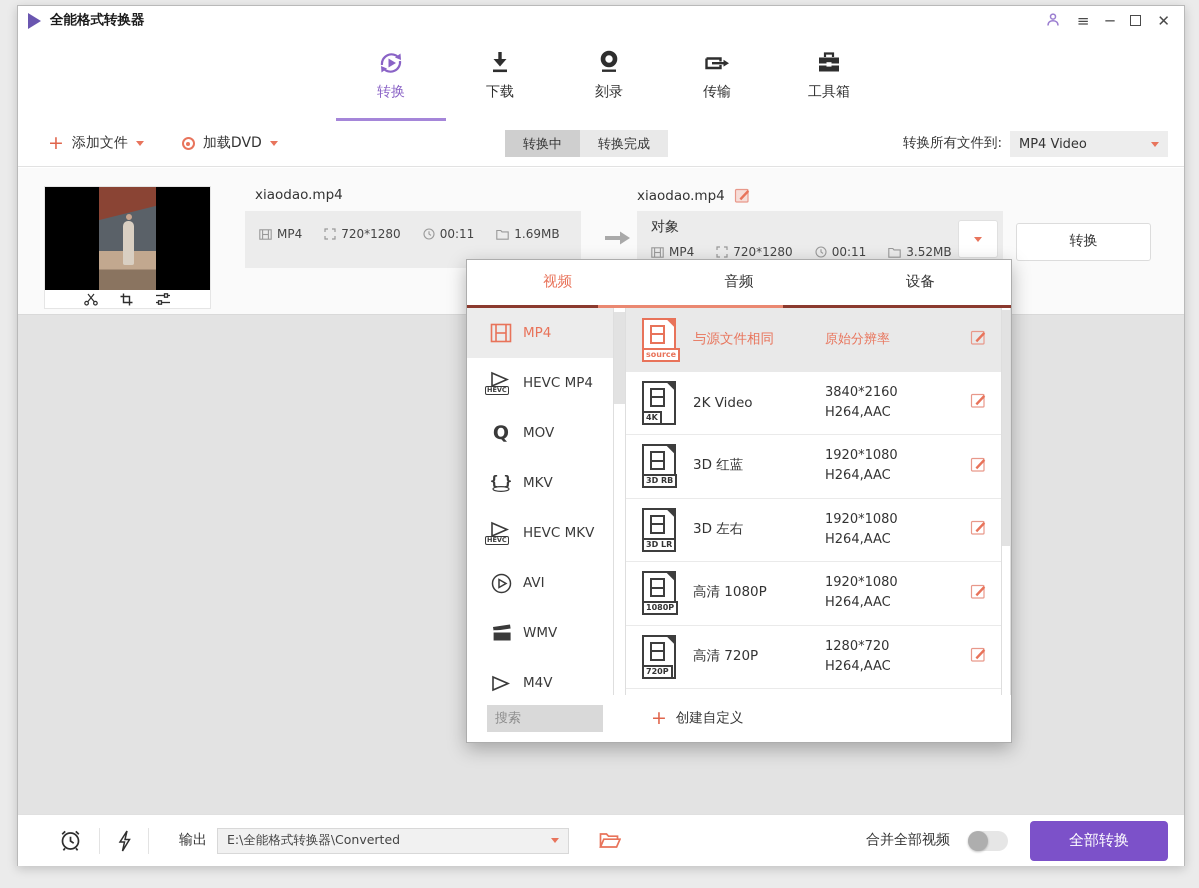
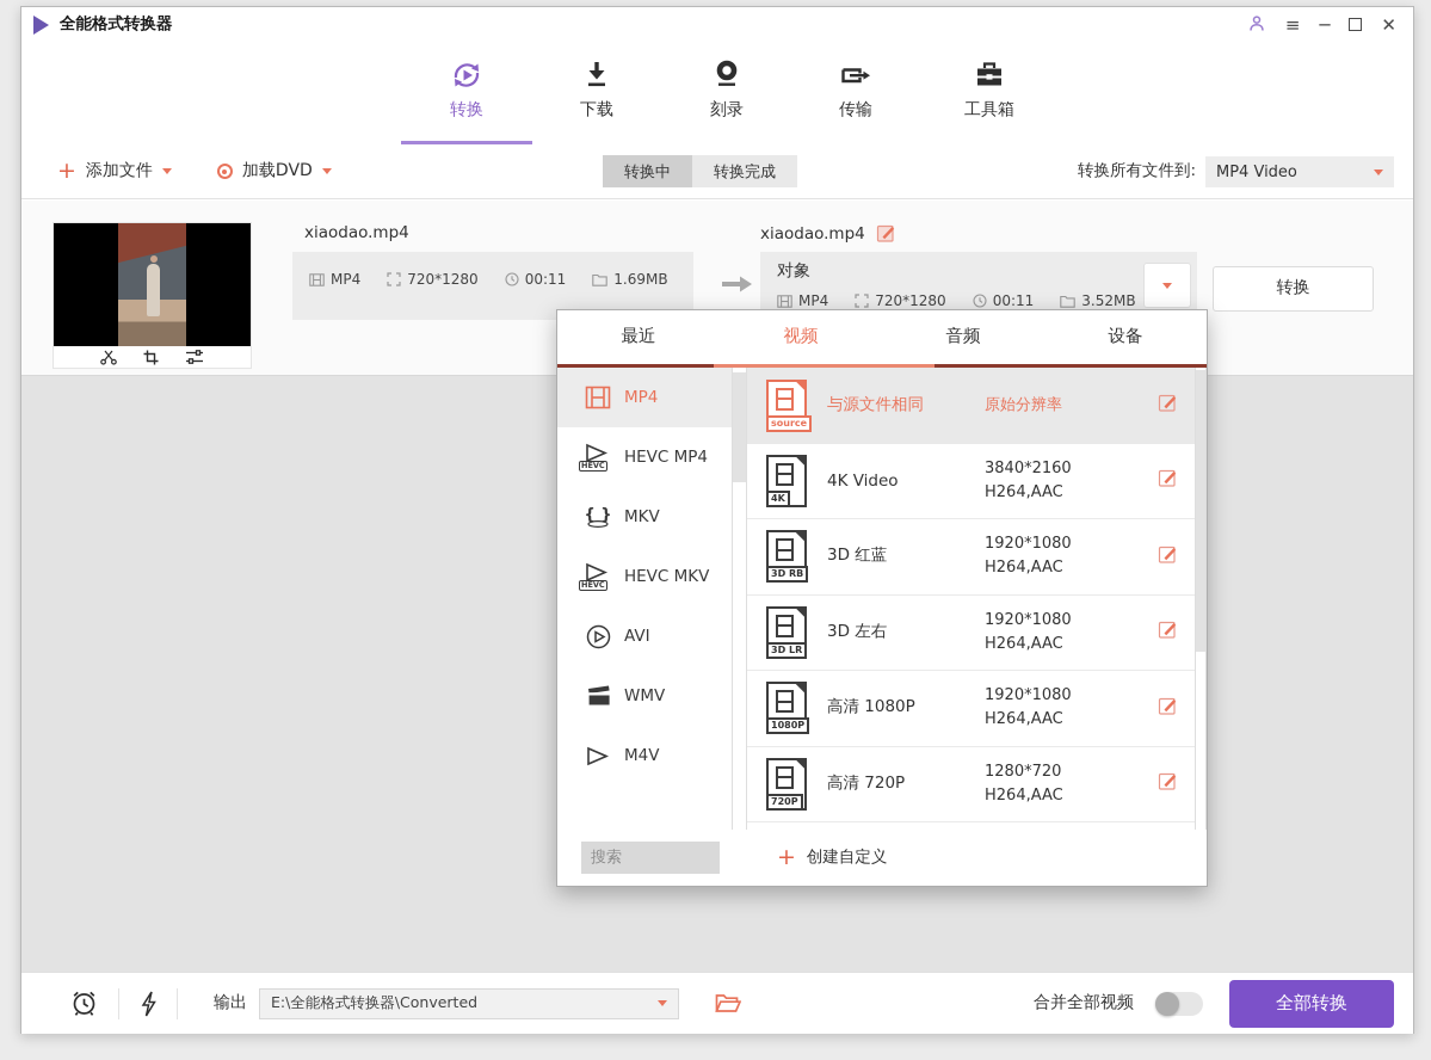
  全能格式转换器
  ≡
  ─
  ✕
  转换
  下载
  刻录
  传输
  工具箱
  +
  添加文件
  加载DVD
  转换中
  转换完成
  转换所有文件到:
  MP4 Video
  xiaodao.mp4
  MP4
  720*1280
  00:11
  1.69MB
  xiaodao.mp4
  对象
  MP4
  720*1280
  00:11
  3.52MB
  转换
+ 最近
  视频
  音频
  设备
  MP4
  HEVC
  HEVC MP4
- Q
- MOV
  { }
  MKV
  HEVC
  HEVC MKV
  AVI
  WMV
  M4V
  source
  与源文件相同
  原始分辨率
  4K
- 2K Video
+ 4K Video
  3840*2160
  H264,AAC
  3D RB
  3D 红蓝
  1920*1080
  H264,AAC
  3D LR
  3D 左右
  1920*1080
  H264,AAC
  1080P
  高清 1080P
  1920*1080
  H264,AAC
  720P
  高清 720P
  1280*720
  H264,AAC
  搜索
  +
  创建自定义
  输出
  E:\全能格式转换器\Converted
  合并全部视频
  全部转换
